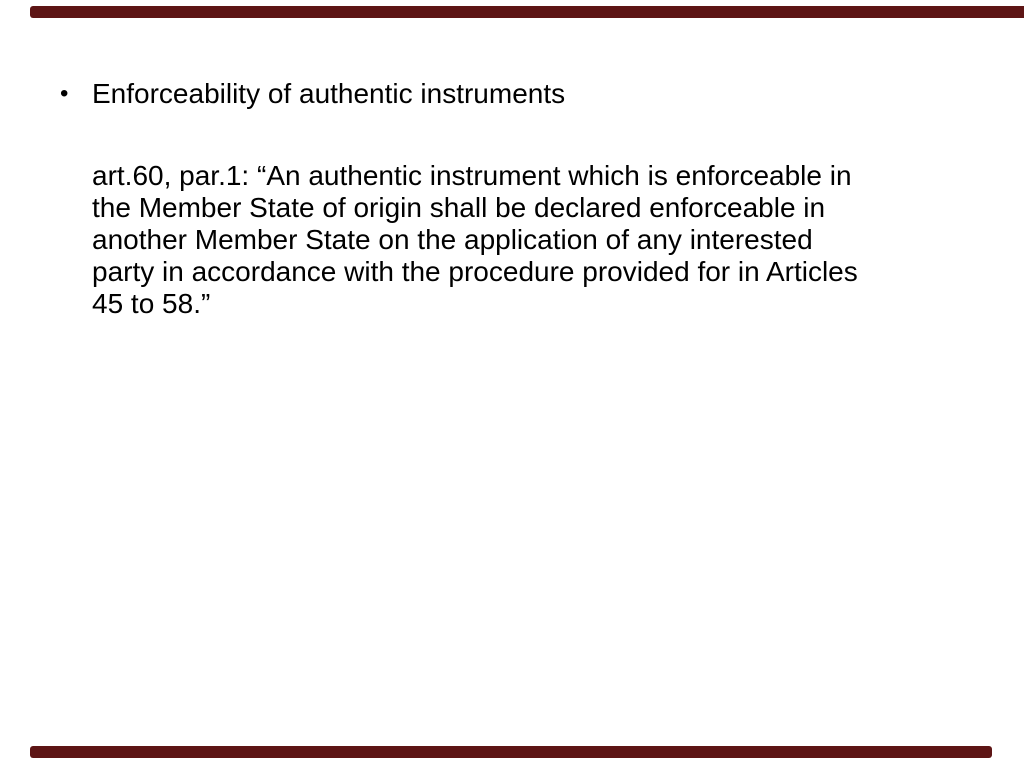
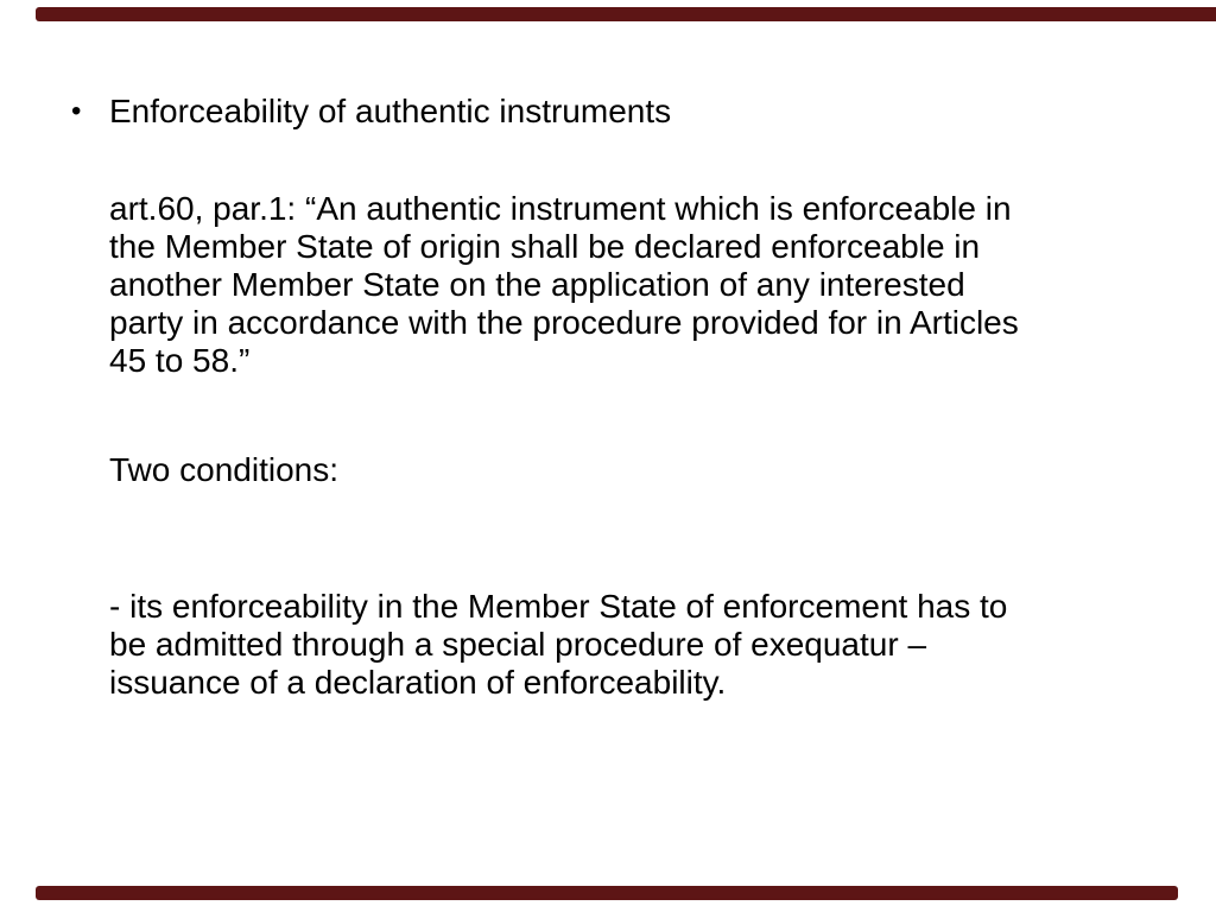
  •
  Enforceability of authentic instruments
  art.60, par.1: “An authentic instrument which is enforceable in
  the Member State of origin shall be declared enforceable in
  another Member State on the application of any interested
  party in accordance with the procedure provided for in Articles
  45 to 58.”
+ Two conditions:
+ - its enforceability in the Member State of enforcement has to
+ be admitted through a special procedure of exequatur –
+ issuance of a declaration of enforceability.
